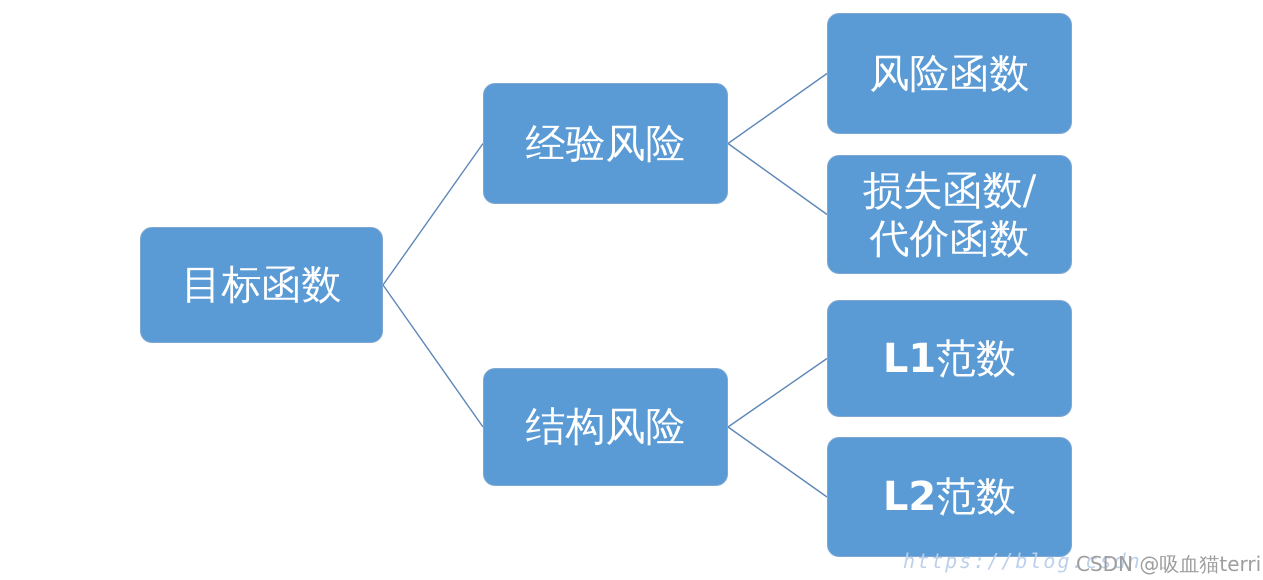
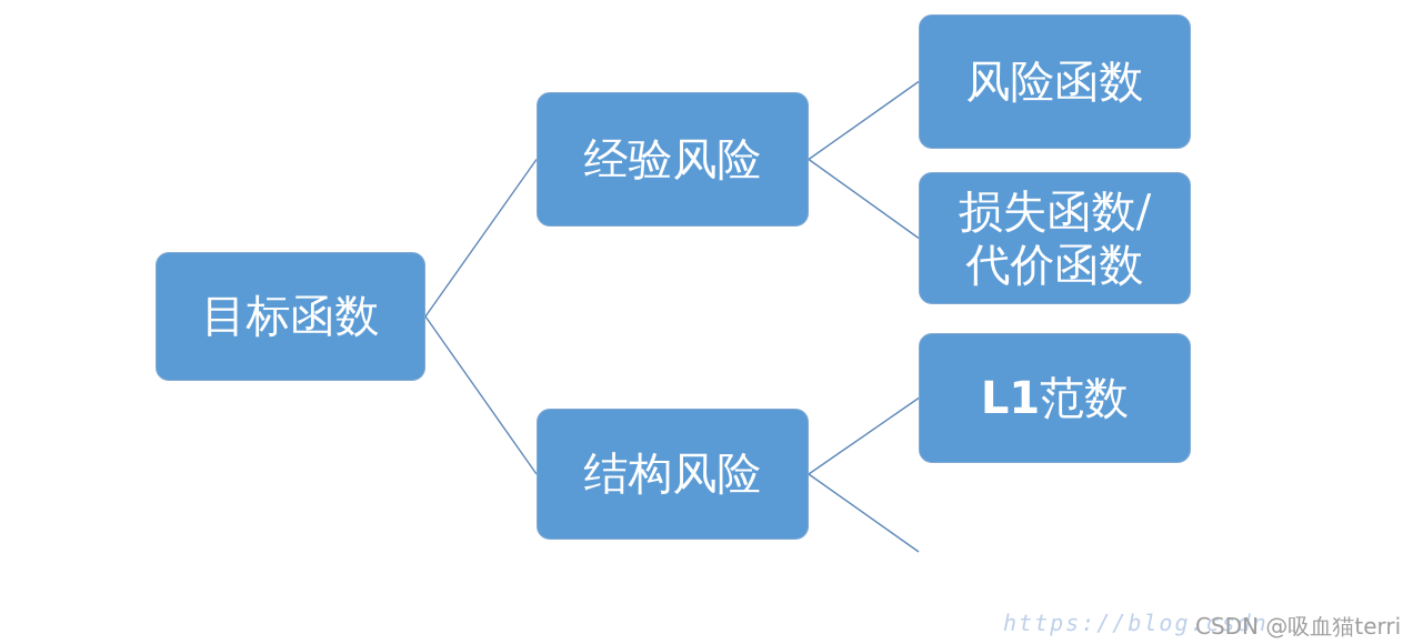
  目标函数
  经验风险
  结构风险
  风险函数
  损失函数/
  代价函数
  L1范数
- L2范数
  https://blog.csdn
  CSDN @吸血猫terri
